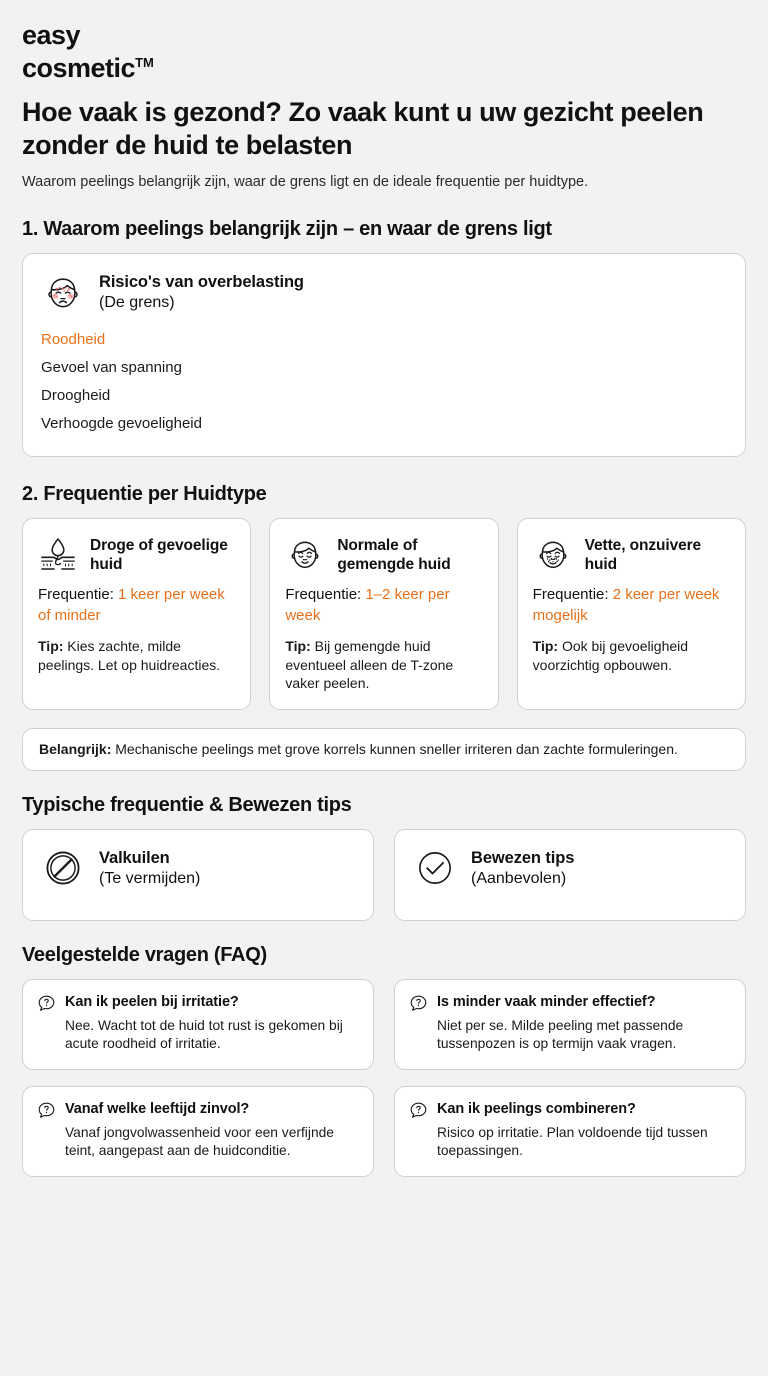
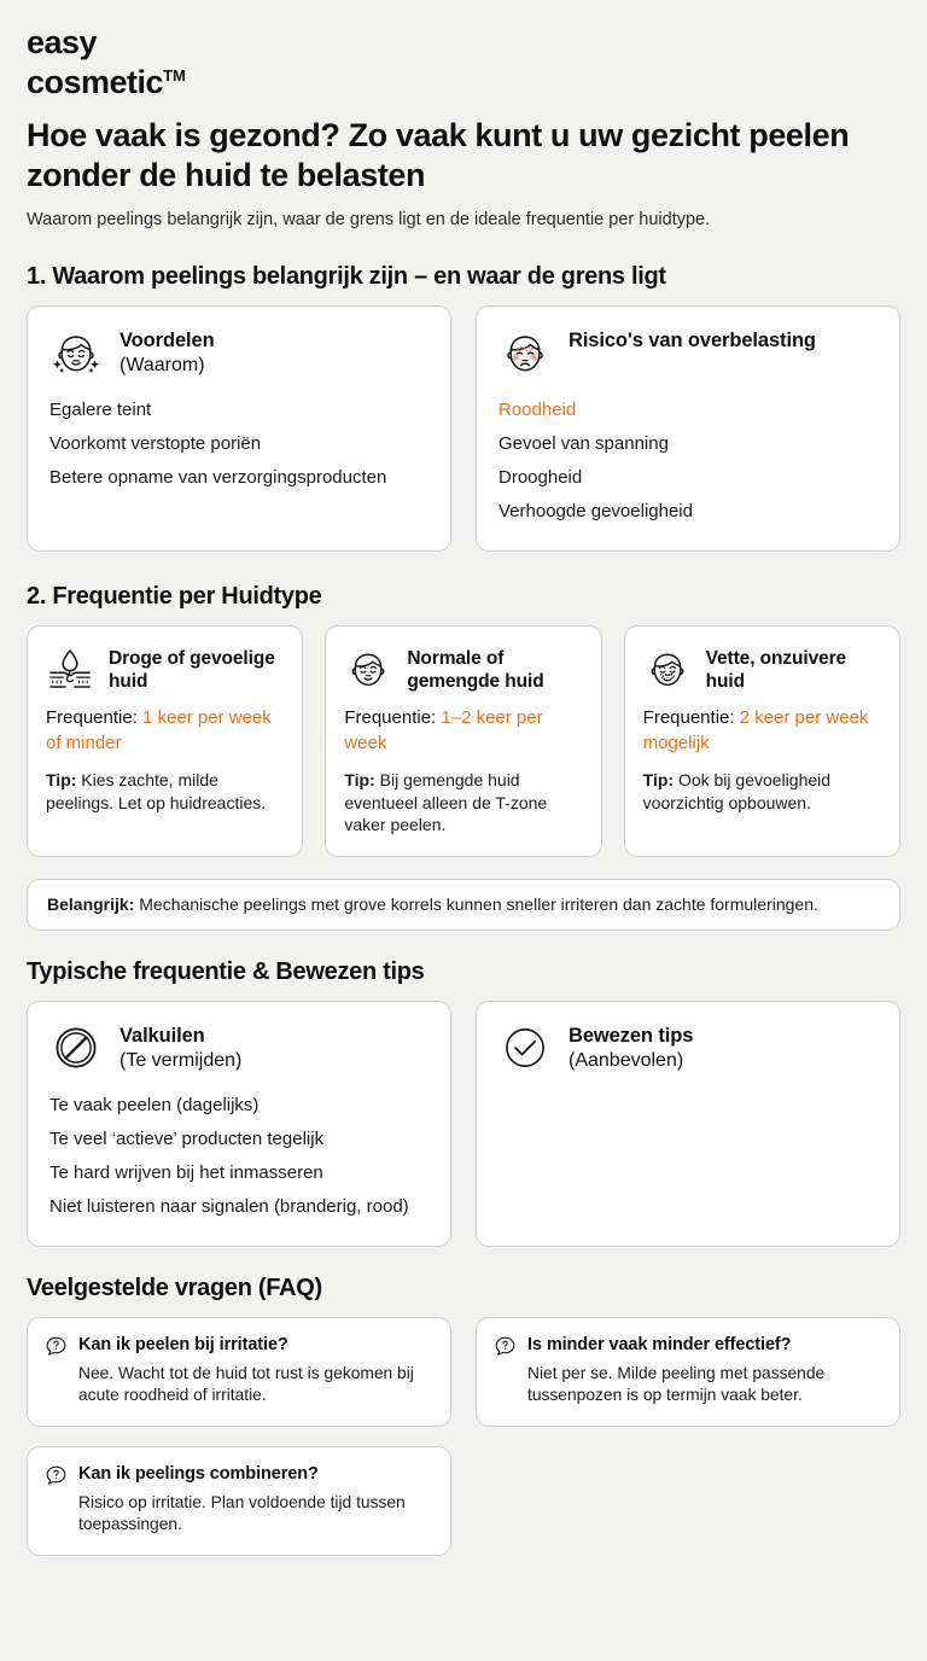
  easy
  cosmeticTM
  Hoe vaak is gezond? Zo vaak kunt u uw gezicht peelen zonder de huid te belasten
  Waarom peelings belangrijk zijn, waar de grens ligt en de ideale frequentie per huidtype.
  1. Waarom peelings belangrijk zijn – en waar de grens ligt
+ Voordelen
+ (Waarom)
+ Egalere teint
+ Voorkomt verstopte poriën
+ Betere opname van verzorgingsproducten
  Risico's van overbelasting
- (De grens)
  Roodheid
  Gevoel van spanning
  Droogheid
  Verhoogde gevoeligheid
  2. Frequentie per Huidtype
  Droge of gevoelige huid
  Frequentie: 1 keer per week of minder
  Tip: Kies zachte, milde peelings. Let op huidreacties.
  Normale of gemengde huid
  Frequentie: 1–2 keer per week
  Tip: Bij gemengde huid eventueel alleen de T-zone vaker peelen.
  Vette, onzuivere huid
  Frequentie: 2 keer per week mogelijk
  Tip: Ook bij gevoeligheid voorzichtig opbouwen.
  Belangrijk: Mechanische peelings met grove korrels kunnen sneller irriteren dan zachte formuleringen.
  Typische frequentie & Bewezen tips
  Valkuilen
  (Te vermijden)
+ Te vaak peelen (dagelijks)
+ Te veel ‘actieve’ producten tegelijk
+ Te hard wrijven bij het inmasseren
+ Niet luisteren naar signalen (branderig, rood)
  Bewezen tips
  (Aanbevolen)
  Veelgestelde vragen (FAQ)
  Kan ik peelen bij irritatie?
  Nee. Wacht tot de huid tot rust is gekomen bij acute roodheid of irritatie.
  Is minder vaak minder effectief?
- Niet per se. Milde peeling met passende tussenpozen is op termijn vaak vragen.
+ Niet per se. Milde peeling met passende tussenpozen is op termijn vaak beter.
- Vanaf welke leeftijd zinvol?
- Vanaf jongvolwassenheid voor een verfijnde teint, aangepast aan de huidconditie.
  Kan ik peelings combineren?
  Risico op irritatie. Plan voldoende tijd tussen toepassingen.
